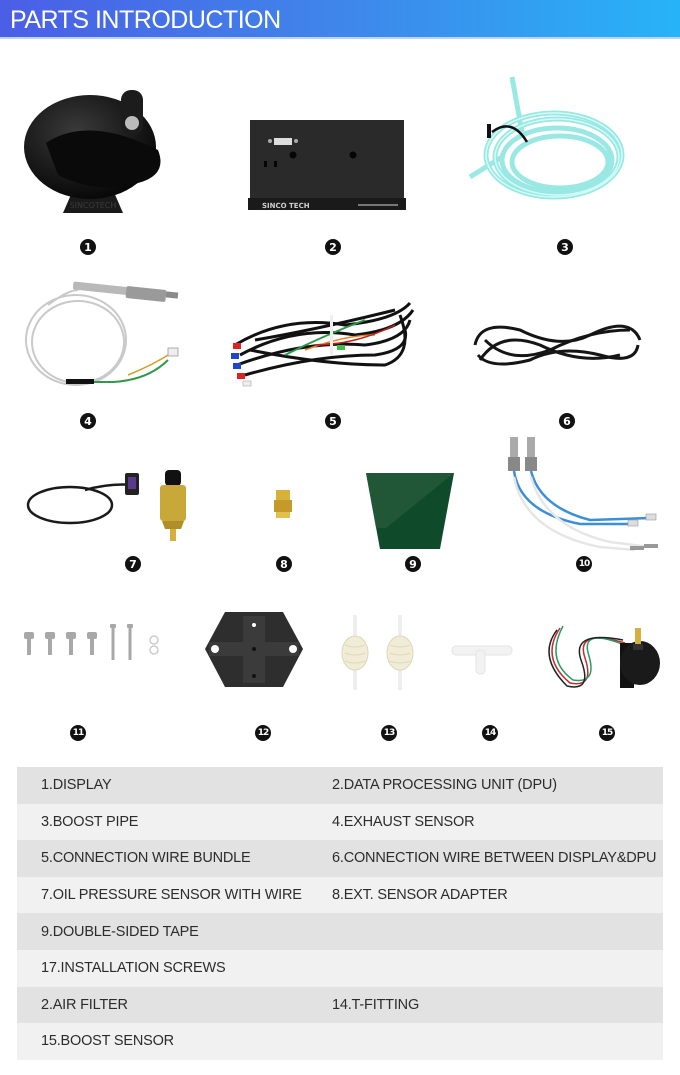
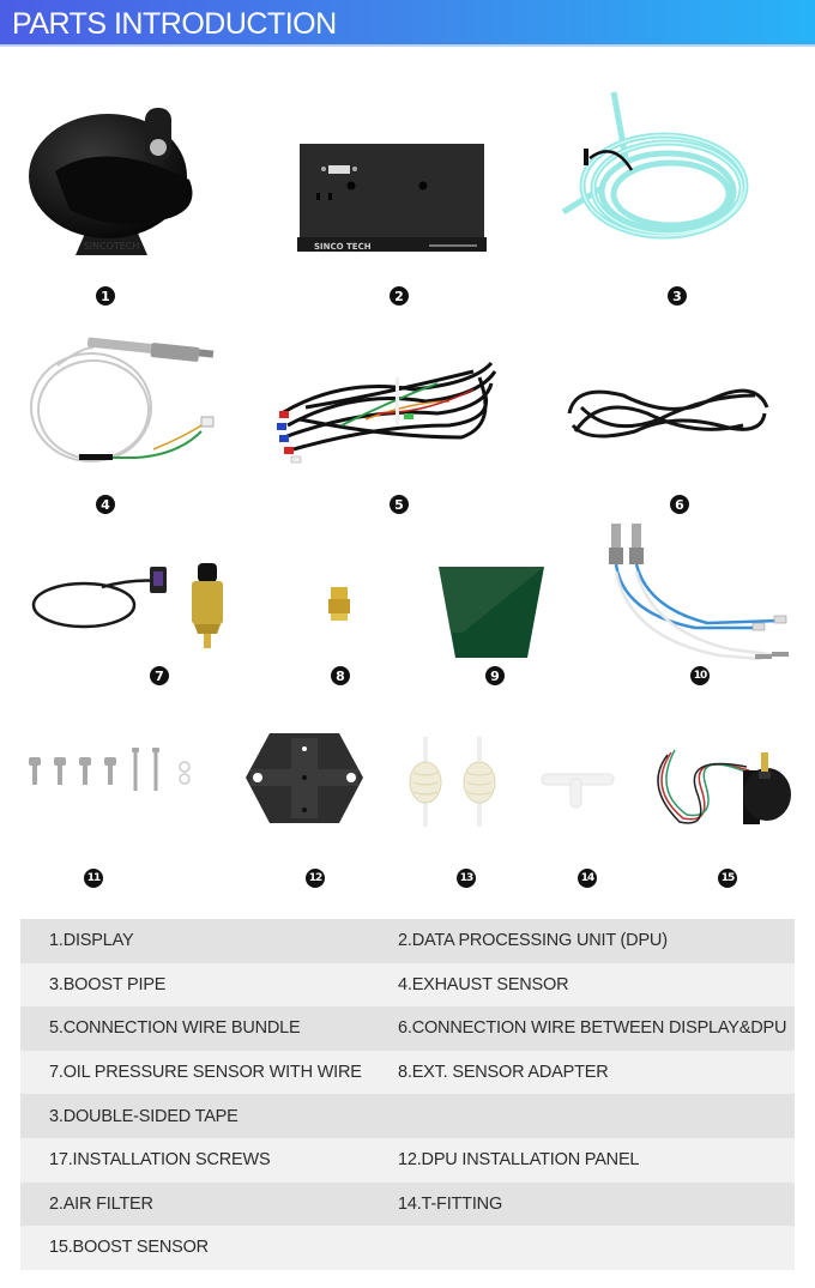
  PARTS INTRODUCTION
  SINCOTECH
  1
  SINCO TECH
  2
  3
  4
  5
  6
  7
  8
  9
  10
  11
  12
  13
  14
  15
  1.DISPLAY
  2.DATA PROCESSING UNIT (DPU)
  3.BOOST PIPE
  4.EXHAUST SENSOR
  5.CONNECTION WIRE BUNDLE
  6.CONNECTION WIRE BETWEEN DISPLAY&DPU
  7.OIL PRESSURE SENSOR WITH WIRE
  8.EXT. SENSOR ADAPTER
- 9.DOUBLE-SIDED TAPE
+ 3.DOUBLE-SIDED TAPE
  17.INSTALLATION SCREWS
+ 12.DPU INSTALLATION PANEL
  2.AIR FILTER
  14.T-FITTING
  15.BOOST SENSOR
